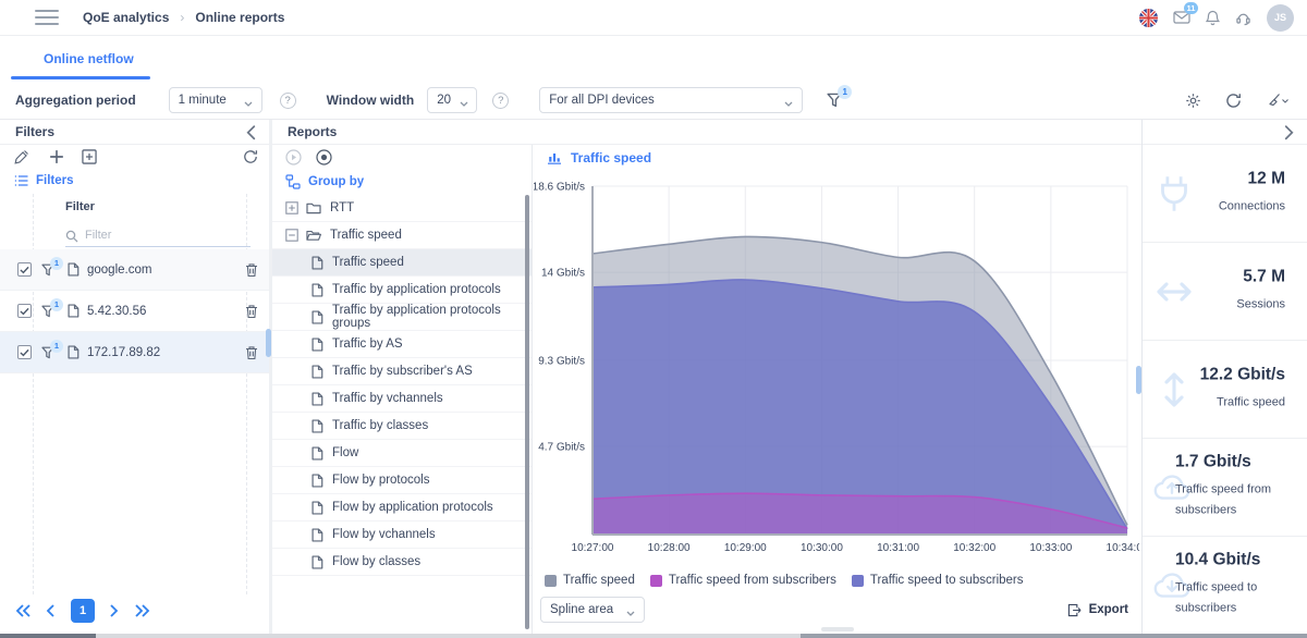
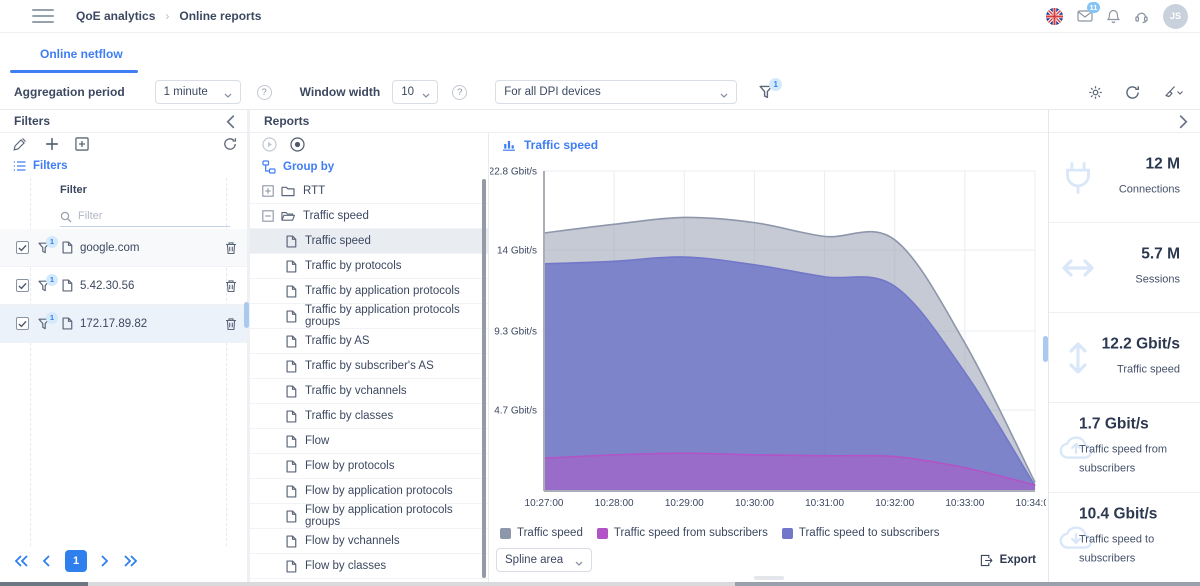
  QoE analytics
  ›
  Online reports
  11
  JS
  Online netflow
  Aggregation period
  1 minute
  ?
  Window width
- 20
+ 10
  ?
  For all DPI devices
  1
  Filters
  Filters
  Filter
  Filter
  1
  google.com
  1
  5.42.30.56
  1
  172.17.89.82
  1
  Reports
  Group by
  RTT
  Traffic speed
  Traffic speed
+ Traffic by protocols
  Traffic by application protocols
  Traffic by application protocols groups
  Traffic by AS
  Traffic by subscriber's AS
  Traffic by vchannels
  Traffic by classes
  Flow
  Flow by protocols
  Flow by application protocols
+ Flow by application protocols groups
  Flow by vchannels
  Flow by classes
  Traffic speed
- 18.6 Gbit/s
+ 22.8 Gbit/s
  14 Gbit/s
  9.3 Gbit/s
  4.7 Gbit/s
  10:27:00
  10:28:00
  10:29:00
  10:30:00
  10:31:00
  10:32:00
  10:33:00
  10:34:
  Traffic speed
  Traffic speed from subscribers
  Traffic speed to subscribers
  Spline area
  Export
  12 M
  Connections
  5.7 M
  Sessions
  12.2 Gbit/s
  Traffic speed
  1.7 Gbit/s
  Traffic speed from subscribers
  10.4 Gbit/s
  Traffic speed to subscribers
